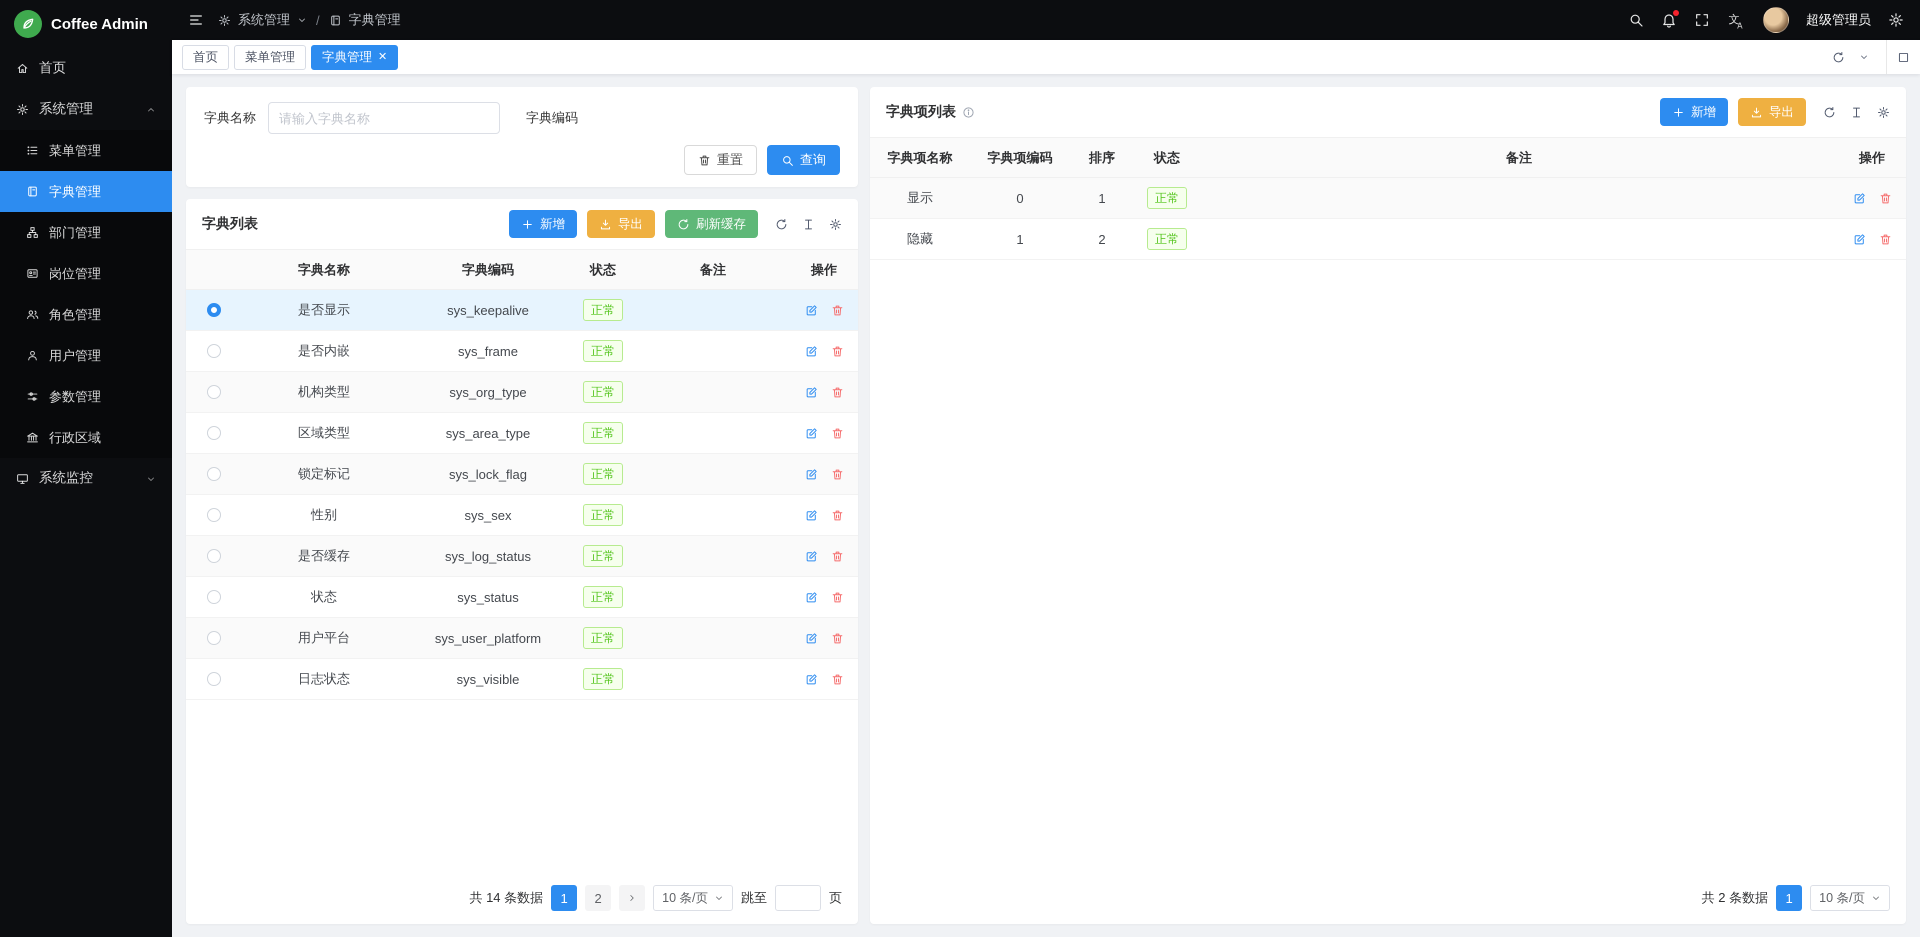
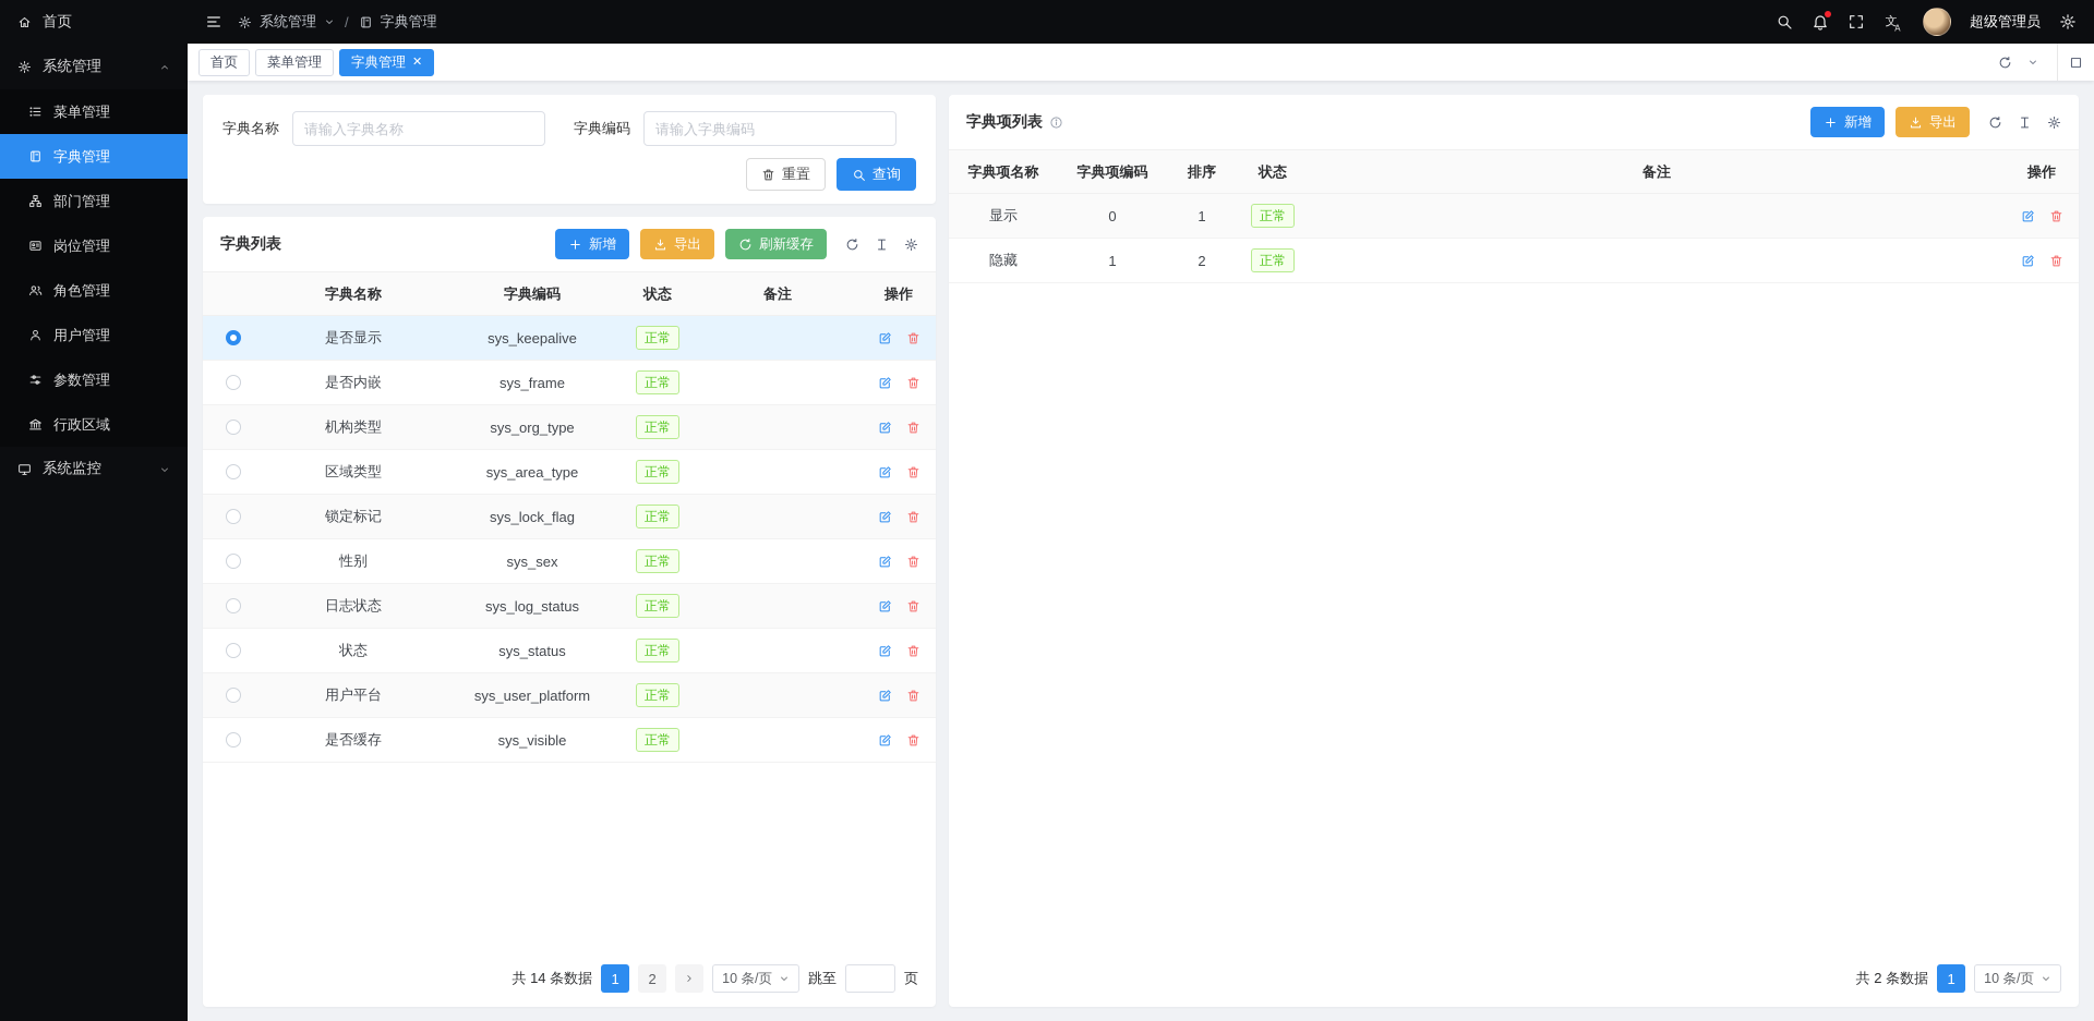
- Coffee Admin
  首页
  系统管理
  菜单管理
  字典管理
  部门管理
  岗位管理
  角色管理
  用户管理
  参数管理
  行政区域
  系统监控
  系统管理
  /
  字典管理
  超级管理员
  首页
  菜单管理
  字典管理
  ✕
  字典名称
  请输入字典名称
  字典编码
+ 请输入字典编码
  重置
  查询
  字典列表
  新增
  导出
  刷新缓存
  字典名称
  字典编码
  状态
  备注
  操作
  是否显示
  sys_keepalive
  正常
  是否内嵌
  sys_frame
  正常
  机构类型
  sys_org_type
  正常
  区域类型
  sys_area_type
  正常
  锁定标记
  sys_lock_flag
  正常
  性别
  sys_sex
  正常
- 是否缓存
+ 日志状态
  sys_log_status
  正常
  状态
  sys_status
  正常
  用户平台
  sys_user_platform
  正常
- 日志状态
+ 是否缓存
  sys_visible
  正常
  共 14 条数据
  1
  2
  10 条/页
  跳至
  页
  字典项列表
  新增
  导出
  字典项名称
  字典项编码
  排序
  状态
  备注
  操作
  显示
  0
  1
  正常
  隐藏
  1
  2
  正常
  共 2 条数据
  1
  10 条/页
